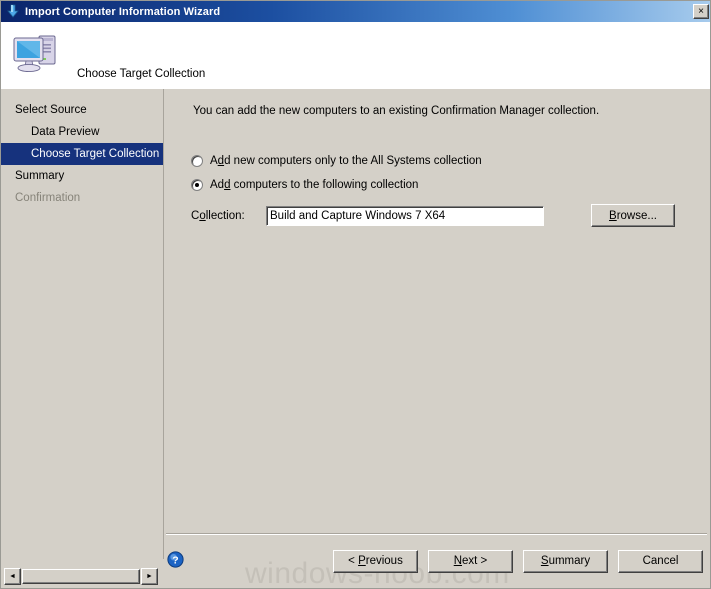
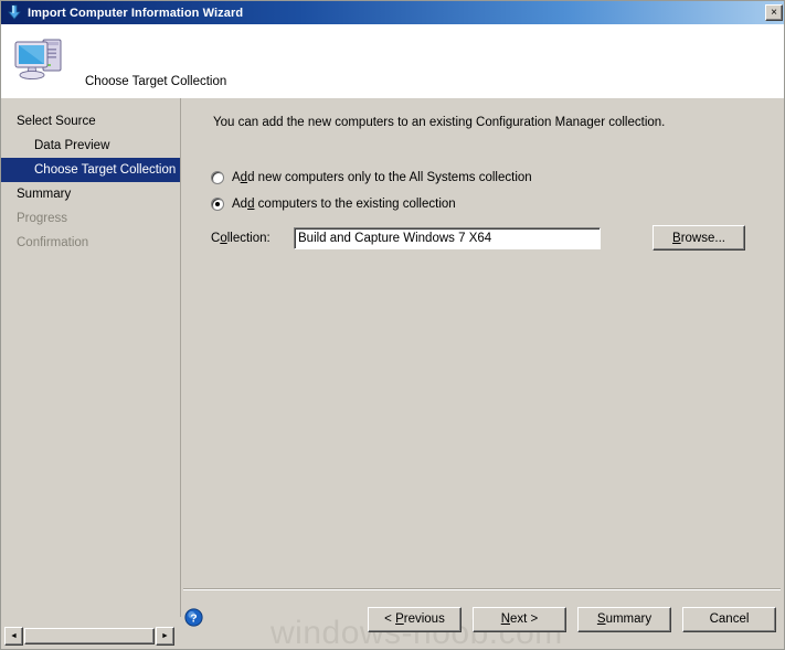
  Import Computer Information Wizard
  ×
  Choose Target Collection
  Select Source
  Data Preview
  Choose Target Collection
  Summary
+ Progress
  Confirmation
- You can add the new computers to an existing Confirmation Manager collection.
+ You can add the new computers to an existing Configuration Manager collection.
  Add new computers only to the All Systems collection
- Add computers to the following collection
+ Add computers to the existing collection
  Collection:
  Build and Capture Windows 7 X64
  Browse...
  windows-noob.com
  ?
  < Previous
  Next >
  Summary
  Cancel
